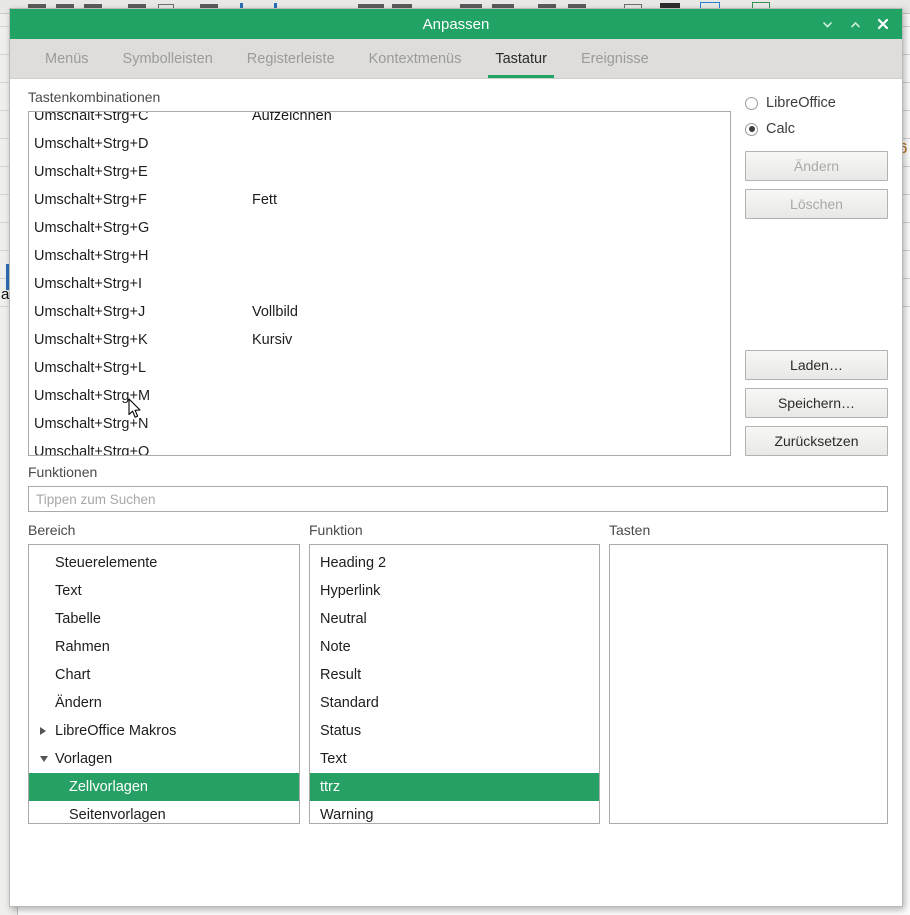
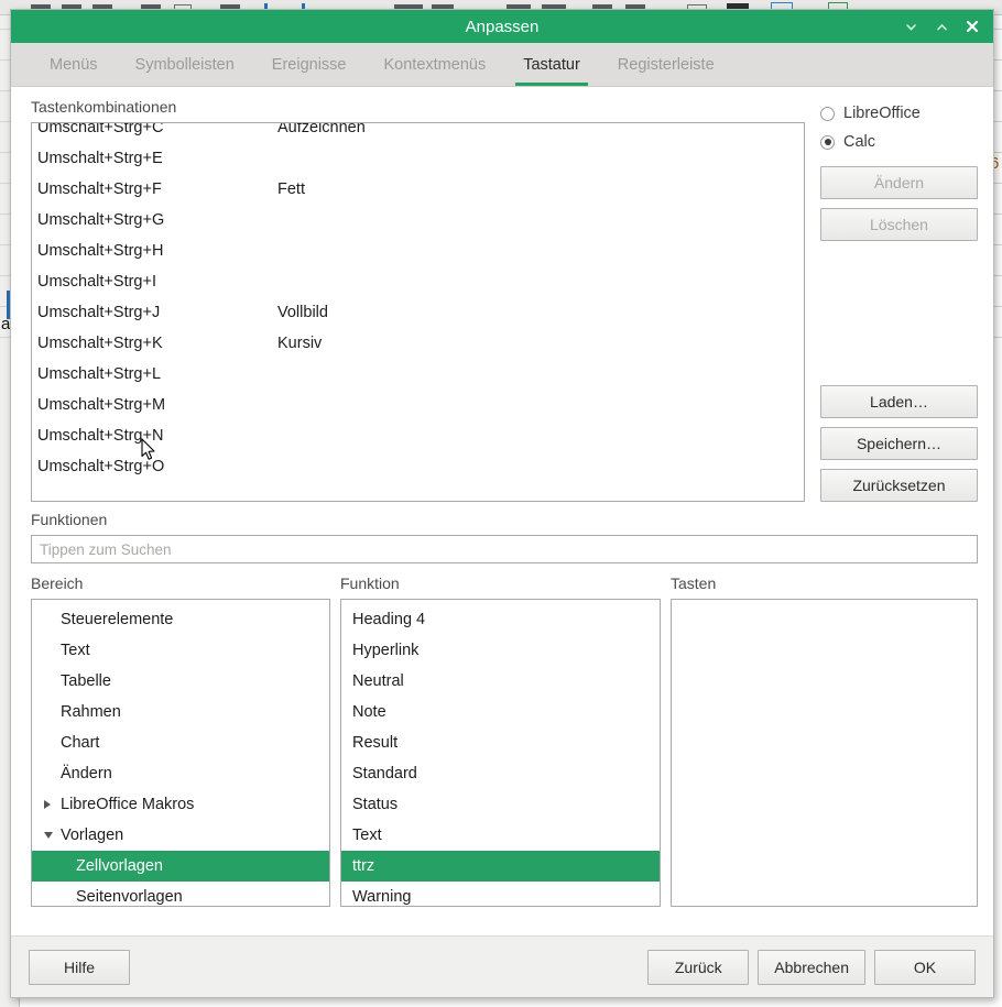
  6
  Anpassen
  Menüs
  Symbolleisten
- Registerleiste
+ Ereignisse
  Kontextmenüs
  Tastatur
- Ereignisse
+ Registerleiste
  Tastenkombinationen
  Umschalt+Strg+C
  Aufzeichnen
- Umschalt+Strg+D
  Umschalt+Strg+E
  Umschalt+Strg+F
  Fett
  Umschalt+Strg+G
  Umschalt+Strg+H
  Umschalt+Strg+I
  Umschalt+Strg+J
  Vollbild
  Umschalt+Strg+K
  Kursiv
  Umschalt+Strg+L
  Umschalt+Strg+M
  Umschalt+Strg+N
  Umschalt+Strg+O
  LibreOffice
  Calc
  Ändern
  Löschen
  Laden…
  Speichern…
  Zurücksetzen
  Funktionen
  Tippen zum Suchen
  Bereich
  Steuerelemente
  Text
  Tabelle
  Rahmen
  Chart
  Ändern
  LibreOffice Makros
  Vorlagen
  Zellvorlagen
  Seitenvorlagen
  Funktion
- Heading 2
+ Heading 4
  Hyperlink
  Neutral
  Note
  Result
  Standard
  Status
  Text
  ttrz
  Warning
  Tasten
+ Hilfe
+ Zurück
+ Abbrechen
+ OK
